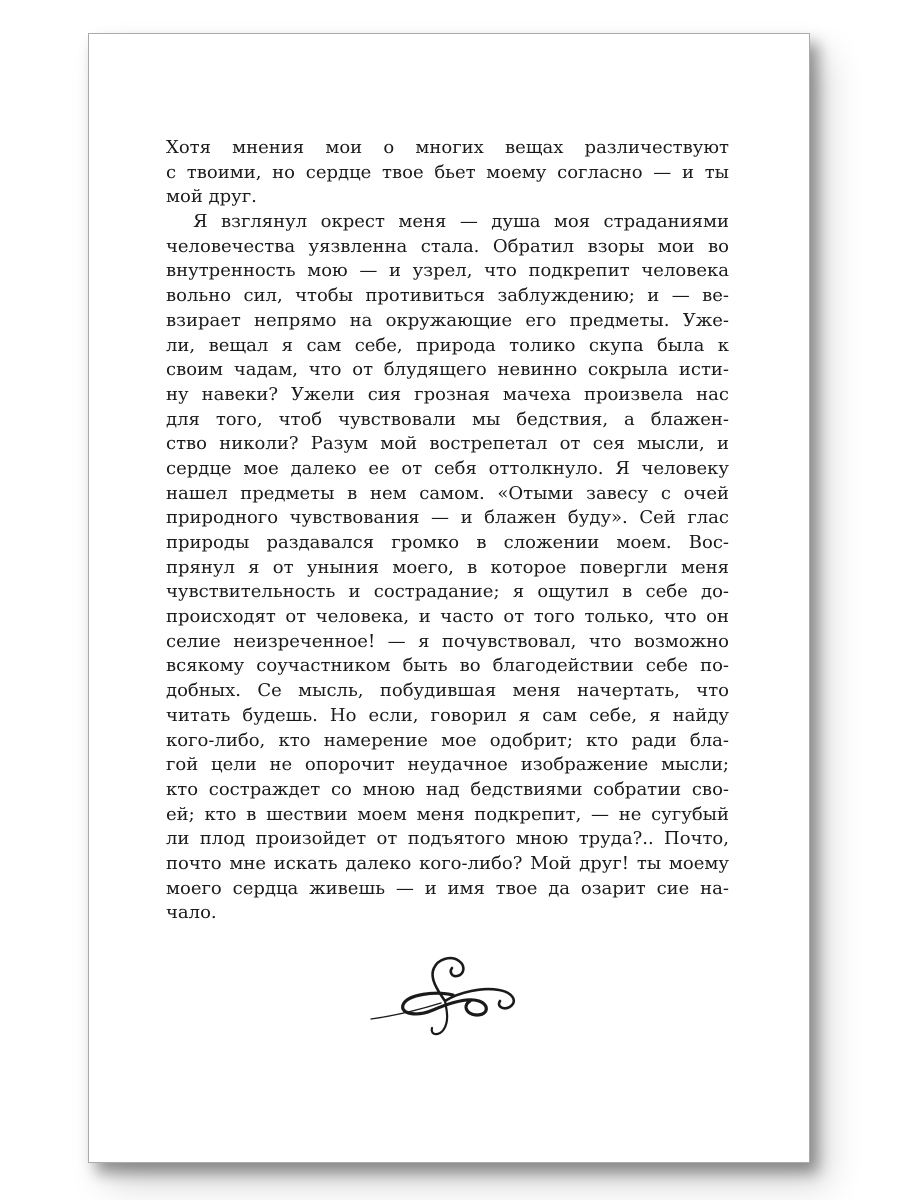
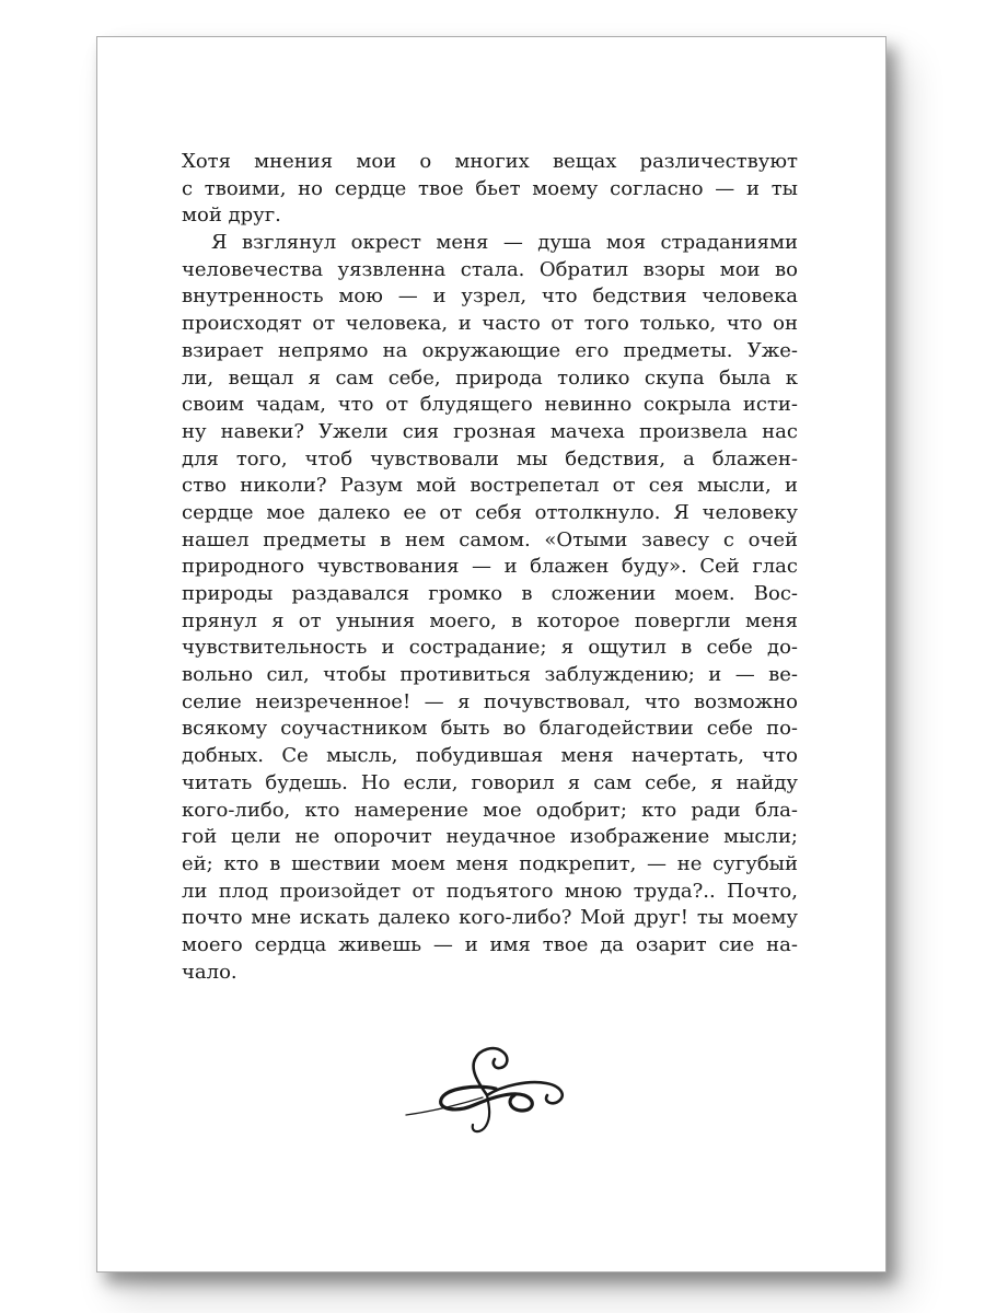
  Хотя мнения мои о многих вещах различествуют
  с твоими, но сердце твое бьет моему согласно — и ты
  мой друг.
  Я взглянул окрест меня — душа моя страданиями
  человечества уязвленна стала. Обратил взоры мои во
- внутренность мою — и узрел, что подкрепит человека
+ внутренность мою — и узрел, что бедствия человека
- вольно сил, чтобы противиться заблуждению; и — ве-
+ происходят от человека, и часто от того только, что он
  взирает непрямо на окружающие его предметы. Уже-
  ли, вещал я сам себе, природа толико скупа была к
  своим чадам, что от блудящего невинно сокрыла исти-
  ну навеки? Ужели сия грозная мачеха произвела нас
  для того, чтоб чувствовали мы бедствия, а блажен-
  ство николи? Разум мой вострепетал от сея мысли, и
  сердце мое далеко ее от себя оттолкнуло. Я человеку
  нашел предметы в нем самом. «Отыми завесу с очей
  природного чувствования — и блажен буду». Сей глас
  природы раздавался громко в сложении моем. Вос-
  прянул я от уныния моего, в которое повергли меня
  чувствительность и сострадание; я ощутил в себе до-
- происходят от человека, и часто от того только, что он
+ вольно сил, чтобы противиться заблуждению; и — ве-
  селие неизреченное! — я почувствовал, что возможно
  всякому соучастником быть во благодействии себе по-
  добных. Се мысль, побудившая меня начертать, что
  читать будешь. Но если, говорил я сам себе, я найду
  кого-либо, кто намерение мое одобрит; кто ради бла-
  гой цели не опорочит неудачное изображение мысли;
- кто состраждет со мною над бедствиями собратии сво-
  ей; кто в шествии моем меня подкрепит, — не сугубый
  ли плод произойдет от подъятого мною труда?.. Почто,
  почто мне искать далеко кого-либо? Мой друг! ты моему
  моего сердца живешь — и имя твое да озарит сие на-
  чало.
